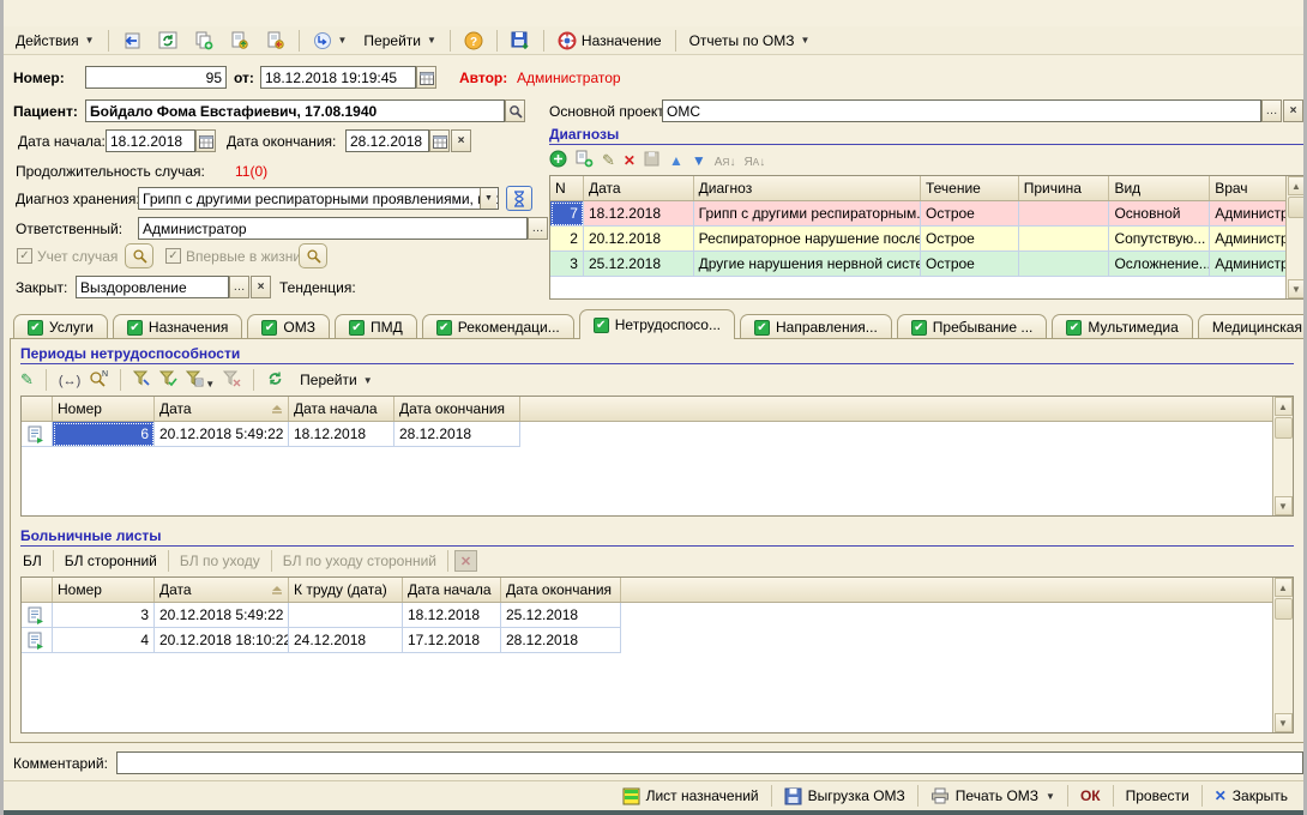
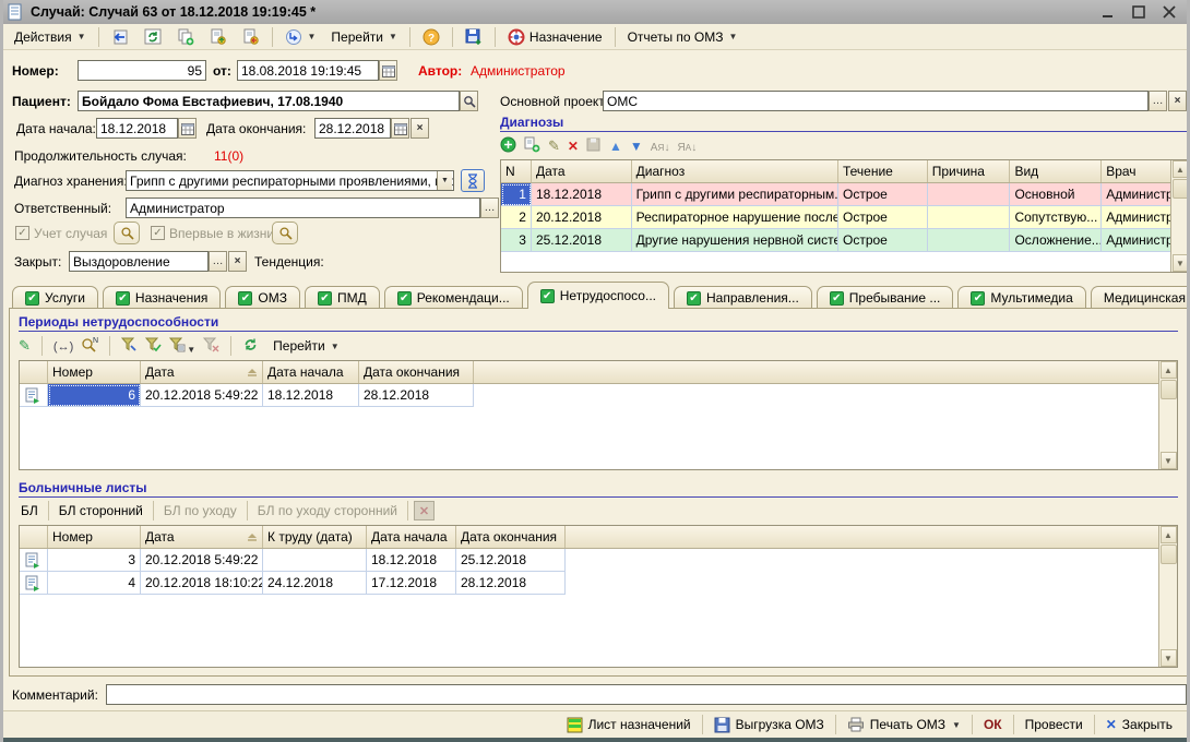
+ Случай: Случай 63 от 18.12.2018 19:19:45 *
  Действия
  ▼
  ▼
  Перейти
  ▼
  ?
  Назначение
  Отчеты по ОМЗ
  ▼
  Номер:
  95
  от:
- 18.12.2018 19:19:45
+ 18.08.2018 19:19:45
  Автор:
  Администратор
  Пациент:
  Бойдало Фома Евстафиевич, 17.08.1940
  Основной проект
  ОМС
  …
  ×
  Дата начала:
  18.12.2018
  Дата окончания:
  28.12.2018
  ×
  Продолжительность случая:
  11(0)
  Диагноз хранения
  Грипп с другими респираторными проявлениями,р
  Ответственный:
  Администратор
  …
  ✓
  Учет случая
  ✓
  Впервые в жизни
  Закрыт:
  Выздоровление
  …
  ×
  Тенденция:
  Диагнозы
  ✎
  ✕
  ▲
  ▼
  АЯ↓
  ЯА↓
  N
  Дата
  Диагноз
  Течение
  Причина
  Вид
  Врач
- 7
+ 1
  18.12.2018
  Грипп с другими респираторным.
  Острое
  Основной
  2
  20.12.2018
  Респираторное нарушение после
  Острое
  Сопутствую...
  3
  25.12.2018
  Другие нарушения нервной систе
  Острое
  Осложнение...
  ▲
  ▼
  ✔
  Услуги
  ✔
  Назначения
  ✔
  ОМЗ
  ✔
  ПМД
  ✔
  Рекомендаци...
  ✔
  Нетрудоспосо...
  ✔
  Направления...
  ✔
  Пребывание ...
  ✔
  Мультимедиа
  Периоды нетрудоспособности
  ✎
  (↔)
  ▼
  Перейти
  ▼
  Номер
  Дата
  Дата начала
  Дата окончания
  6
  20.12.2018 5:49:22
  18.12.2018
  28.12.2018
  ▲
  ▼
  Больничные листы
  БЛ
  БЛ сторонний
  БЛ по уходу
  БЛ по уходу сторонний
  ✕
  Номер
  Дата
  К труду (дата)
  Дата начала
  Дата окончания
  3
  20.12.2018 5:49:22
  18.12.2018
  25.12.2018
  4
  20.12.2018 18:10:22
  24.12.2018
  17.12.2018
  28.12.2018
  ▲
  ▼
  Комментарий:
  Лист назначений
  Выгрузка ОМЗ
  Печать ОМЗ
  ▼
  ОК
  Провести
  ✕
  Закрыть
